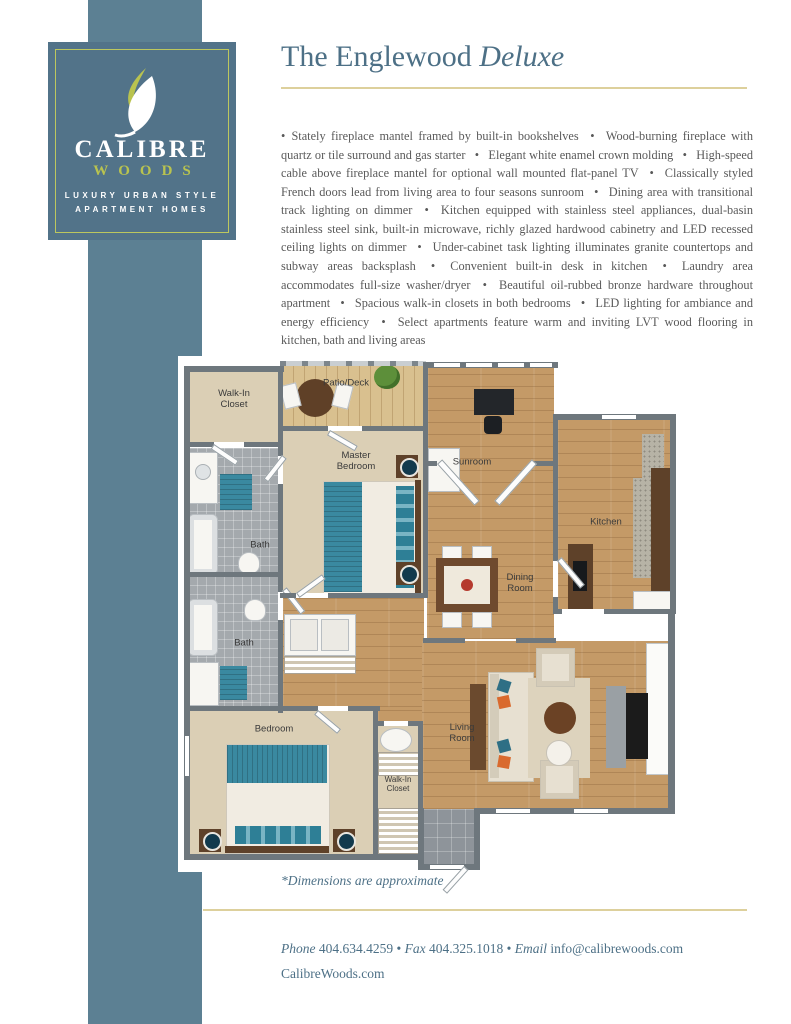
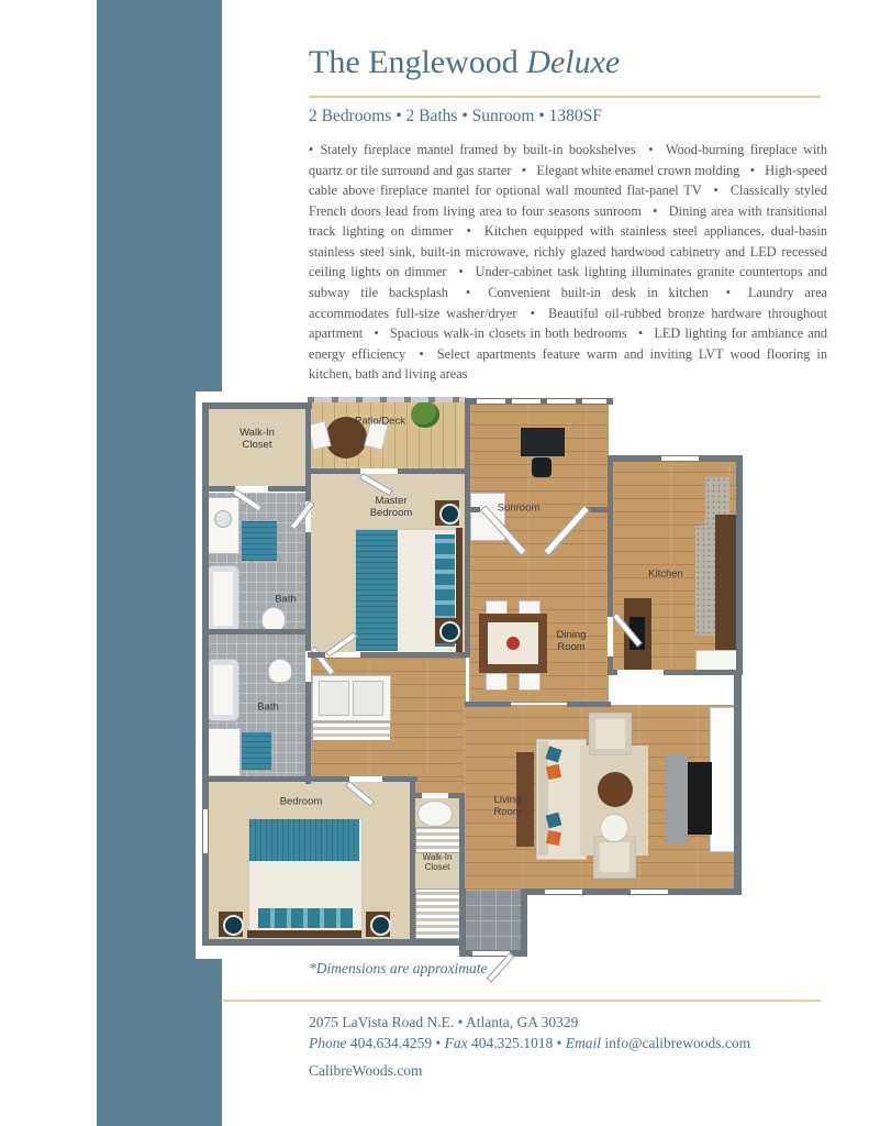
- CALIBRE
- WOODS
- LUXURY URBAN STYLE
- APARTMENT HOMES
  The Englewood Deluxe
+ 2 Bedrooms • 2 Baths • Sunroom • 1380SF
- • Stately fireplace mantel framed by built-in bookshelves • Wood-burning fireplace with quartz or tile surround and gas starter • Elegant white enamel crown molding • High-speed cable above fireplace mantel for optional wall mounted flat-panel TV • Classically styled French doors lead from living area to four seasons sunroom • Dining area with transitional track lighting on dimmer • Kitchen equipped with stainless steel appliances, dual-basin stainless steel sink, built-in microwave, richly glazed hardwood cabinetry and LED recessed ceiling lights on dimmer • Under-cabinet task lighting illuminates granite countertops and subway areas backsplash • Convenient built-in desk in kitchen • Laundry area accommodates full-size washer/dryer • Beautiful oil-rubbed bronze hardware throughout apartment • Spacious walk-in closets in both bedrooms • LED lighting for ambiance and energy efficiency • Select apartments feature warm and inviting LVT wood flooring in kitchen, bath and living areas
+ • Stately fireplace mantel framed by built-in bookshelves • Wood-burning fireplace with quartz or tile surround and gas starter • Elegant white enamel crown molding • High-speed cable above fireplace mantel for optional wall mounted flat-panel TV • Classically styled French doors lead from living area to four seasons sunroom • Dining area with transitional track lighting on dimmer • Kitchen equipped with stainless steel appliances, dual-basin stainless steel sink, built-in microwave, richly glazed hardwood cabinetry and LED recessed ceiling lights on dimmer • Under-cabinet task lighting illuminates granite countertops and subway tile backsplash • Convenient built-in desk in kitchen • Laundry area accommodates full-size washer/dryer • Beautiful oil-rubbed bronze hardware throughout apartment • Spacious walk-in closets in both bedrooms • LED lighting for ambiance and energy efficiency • Select apartments feature warm and inviting LVT wood flooring in kitchen, bath and living areas
  Walk-In Closet
  Patio/Deck
  Master Bedroom
  Sunroom
  Kitchen
  Dining Room
  Bath
  Bath
  Bedroom
  Walk-In Closet
  Living Room
  *Dimensions are approximate
+ 2075 LaVista Road N.E. • Atlanta, GA 30329
  Phone 404.634.4259 • Fax 404.325.1018 • Email info@calibrewoods.com
  CalibreWoods.com
